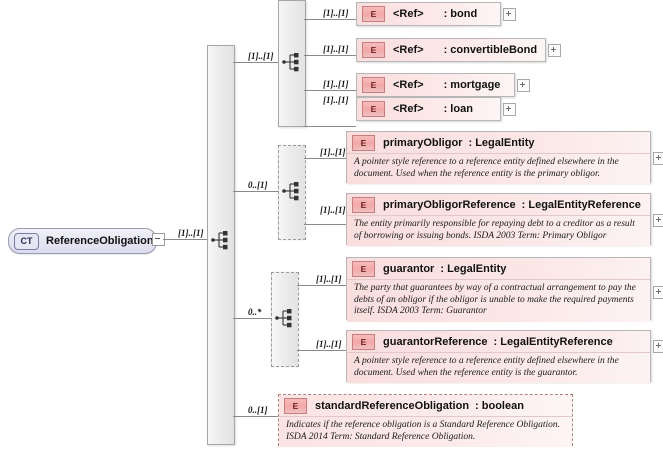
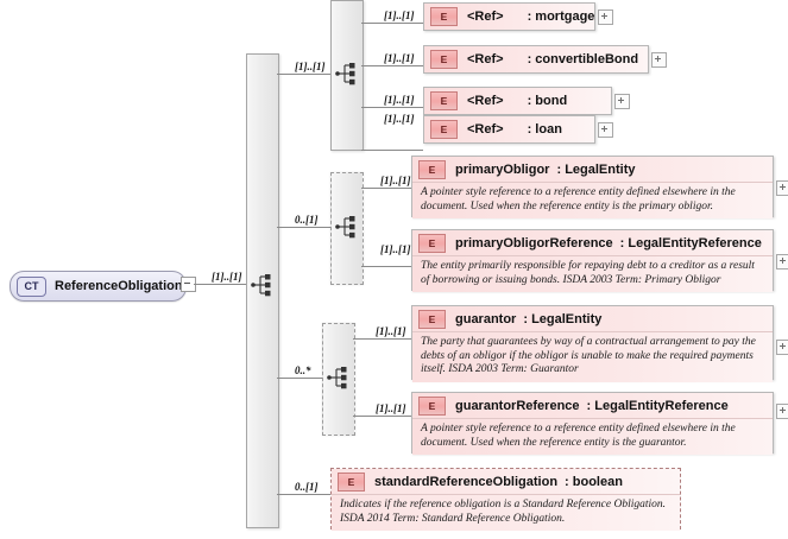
  CT
  ReferenceObligation
  [1]..[1]
  [1]..[1]
  0..[1]
  0..*
  0..[1]
  [1]..[1]
  E
  <Ref>
- : bond
+ : mortgage
  [1]..[1]
  E
  <Ref>
  : convertibleBond
  [1]..[1]
  E
  <Ref>
- : mortgage
+ : bond
  [1]..[1]
  E
  <Ref>
  : loan
  [1]..[1]
  E
  primaryObligor
  : LegalEntity
  A pointer style reference to a reference entity defined elsewhere in the document. Used when the reference entity is the primary obligor.
  [1]..[1]
  E
  primaryObligorReference
  : LegalEntityReference
  The entity primarily responsible for repaying debt to a creditor as a result of borrowing or issuing bonds. ISDA 2003 Term: Primary Obligor
  [1]..[1]
  E
  guarantor
  : LegalEntity
  The party that guarantees by way of a contractual arrangement to pay the debts of an obligor if the obligor is unable to make the required payments itself. ISDA 2003 Term: Guarantor
  [1]..[1]
  E
  guarantorReference
  : LegalEntityReference
  A pointer style reference to a reference entity defined elsewhere in the document. Used when the reference entity is the guarantor.
  E
  standardReferenceObligation
  : boolean
  Indicates if the reference obligation is a Standard Reference Obligation. ISDA 2014 Term: Standard Reference Obligation.
